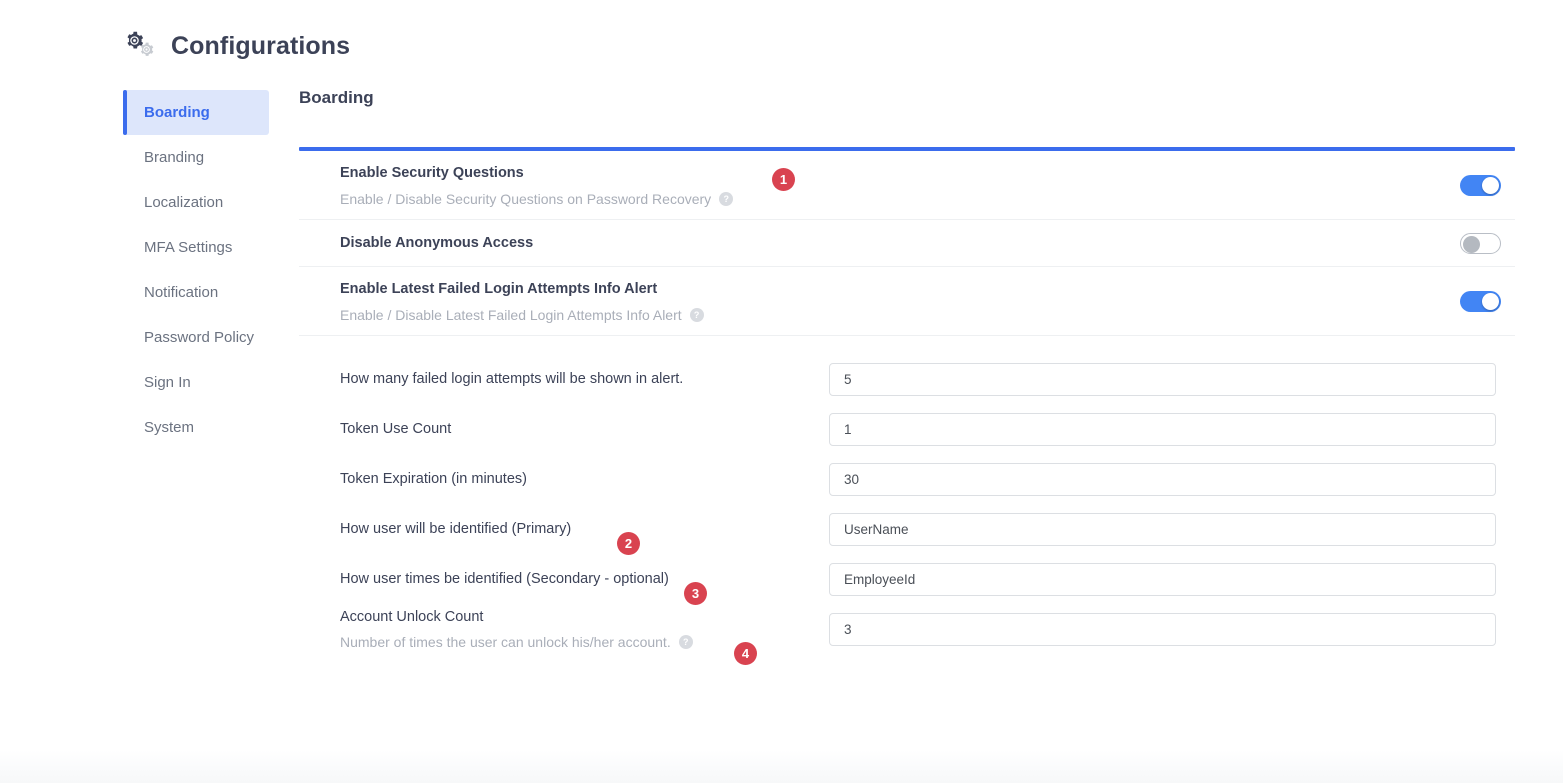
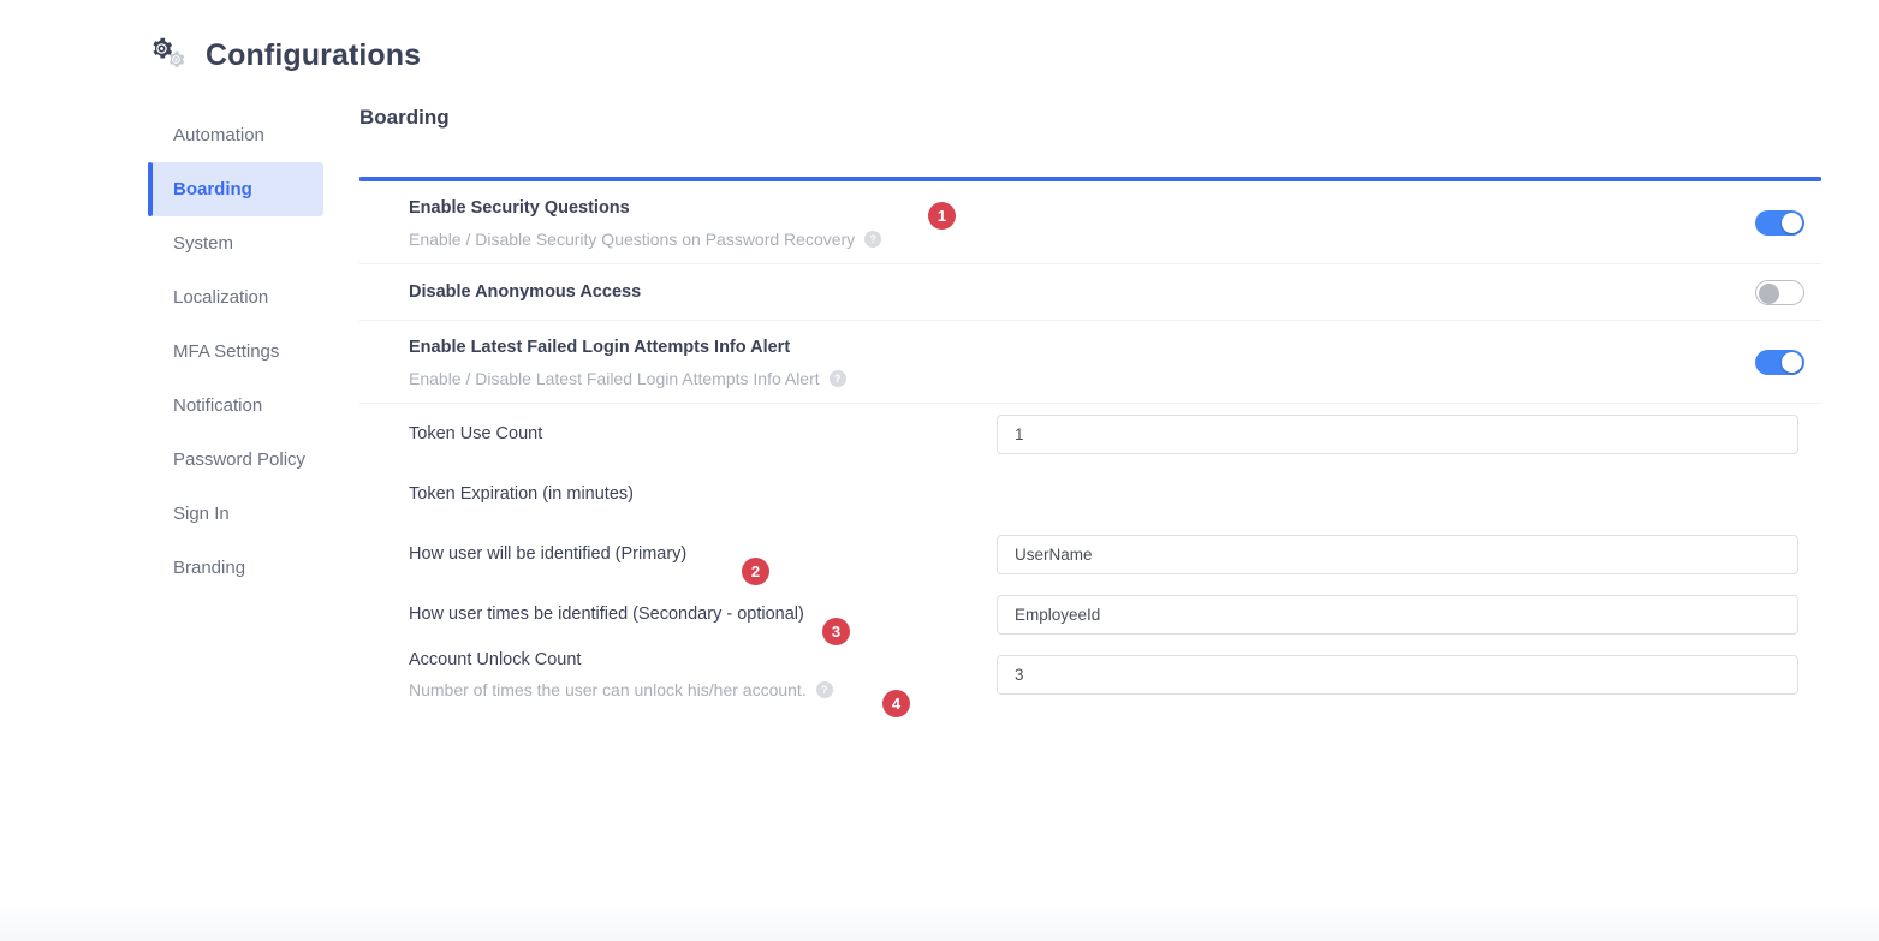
  Configurations
+ Automation
  Boarding
- Branding
+ System
  Localization
  MFA Settings
  Notification
  Password Policy
  Sign In
- System
+ Branding
  Boarding
  Enable Security Questions
  Enable / Disable Security Questions on Password Recovery
  ?
  1
  Disable Anonymous Access
  Enable Latest Failed Login Attempts Info Alert
  Enable / Disable Latest Failed Login Attempts Info Alert
  ?
- How many failed login attempts will be shown in alert.
- 5
  Token Use Count
  1
  Token Expiration (in minutes)
- 30
  How user will be identified (Primary)
  2
  UserName
  How user times be identified (Secondary - optional)
  3
  EmployeeId
  Account Unlock Count
  Number of times the user can unlock his/her account.
  ?
  4
  3
